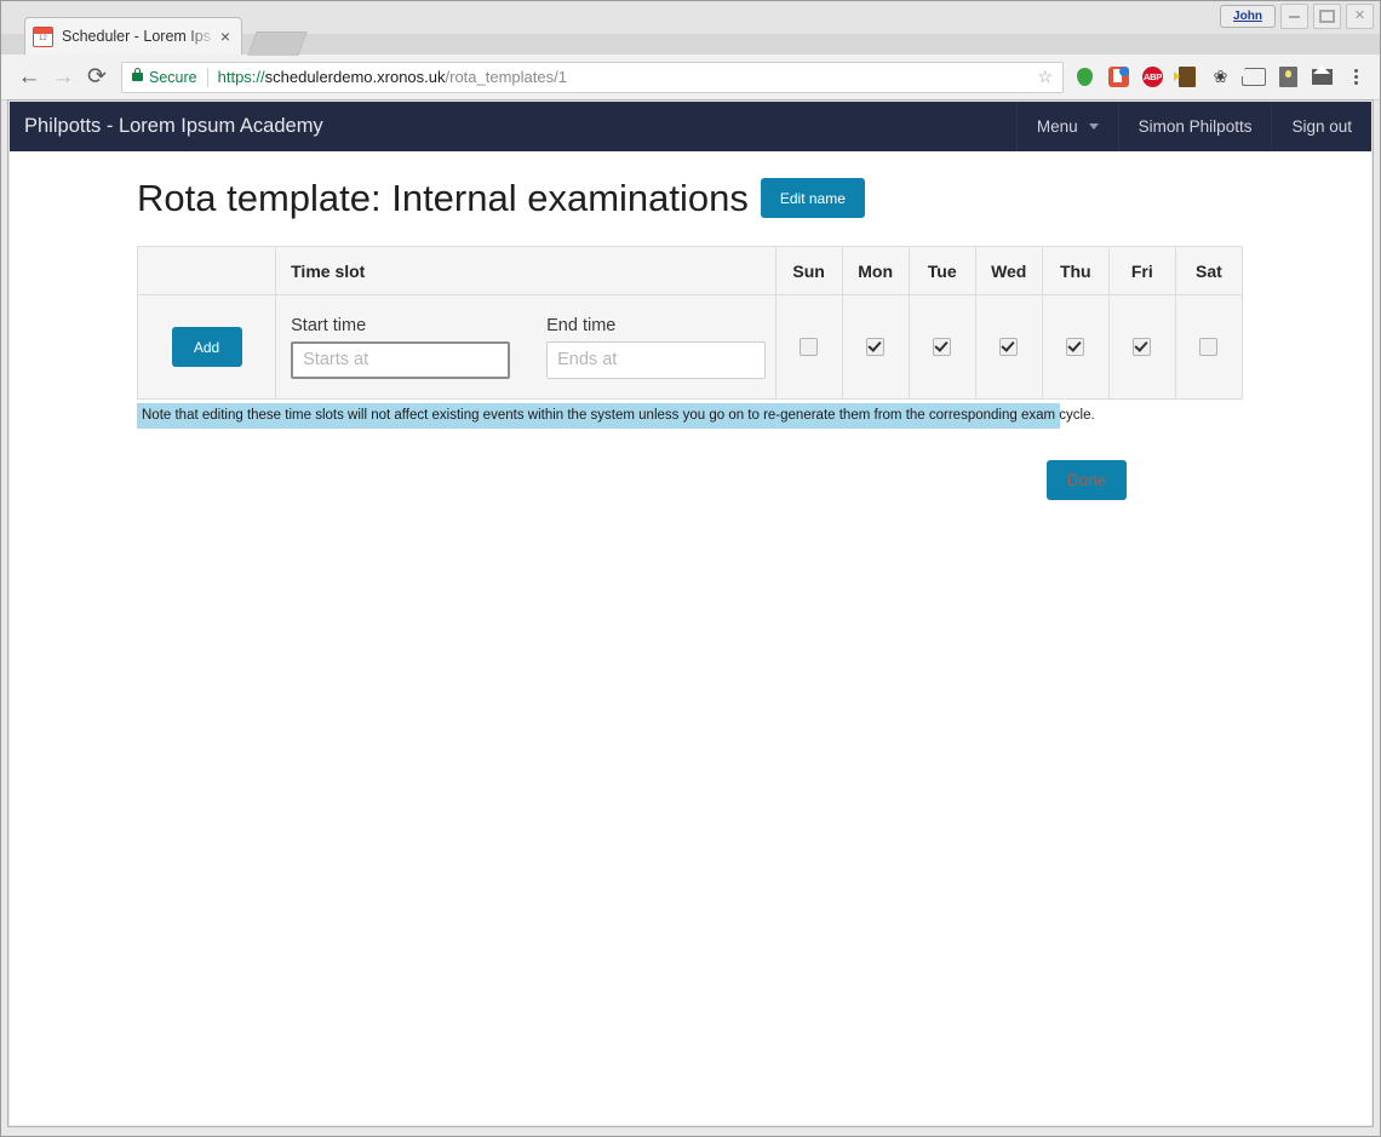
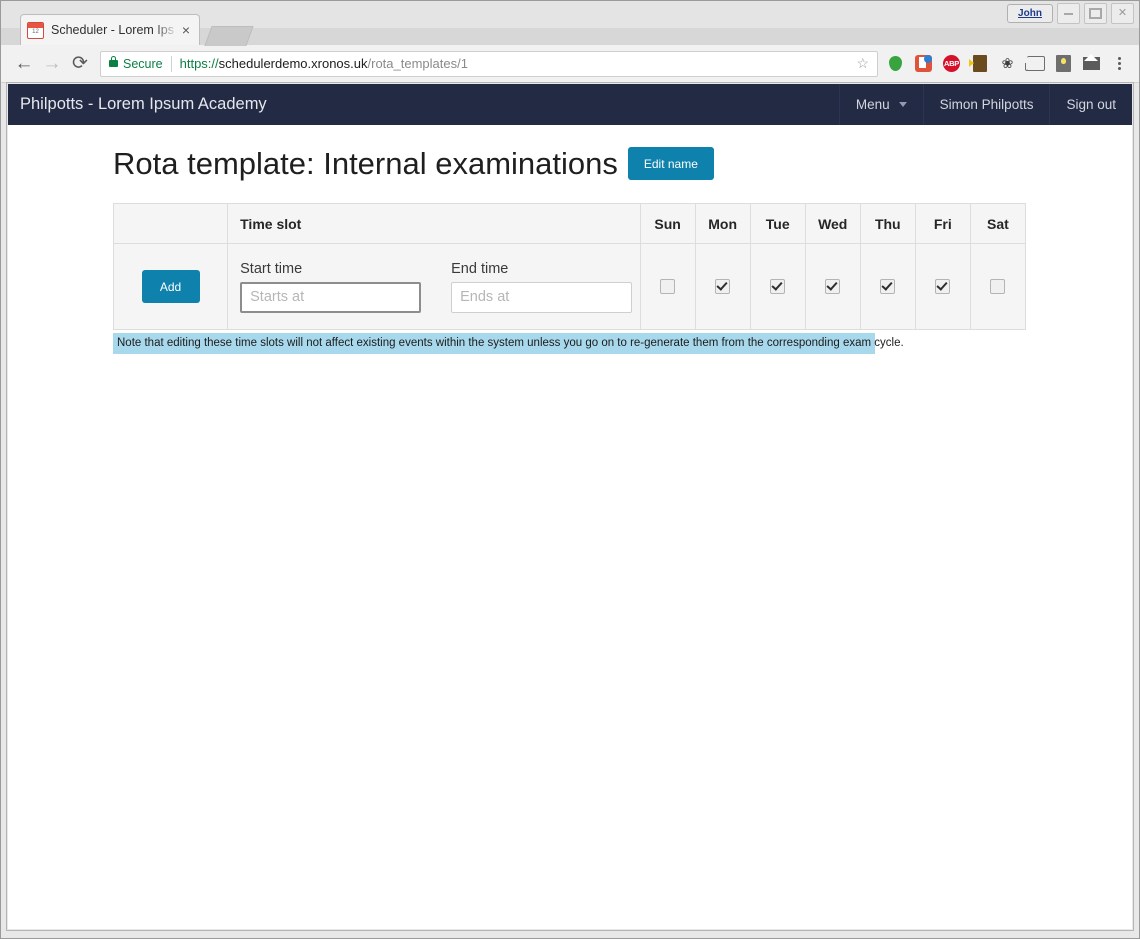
  John
  ✕
  Scheduler - Lorem Ips
  ×
  ←
  →
  ⟳
  Secure
  https://schedulerdemo.xronos.uk/rota_templates/1
  ☆
  ABP
  ❀
  Philpotts - Lorem Ipsum Academy
  Menu
  Simon Philpotts
  Sign out
  Rota template: Internal examinations
  Edit name
  	Time slot	Sun	Mon	Tue	Wed	Thu	Fri	Sat
  Add	Start time Starts at End time Ends at
  Note that editing these time slots will not affect existing events within the system unless you go on to re-generate them from the corresponding exam c
- Done
